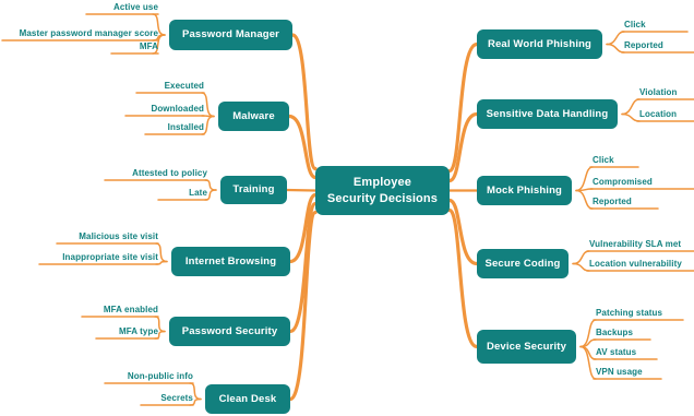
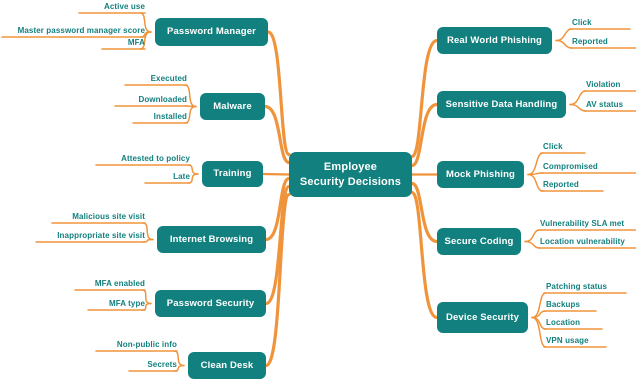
  Password Manager
  Malware
  Training
  Internet Browsing
  Password Security
  Clean Desk
  Real World Phishing
  Sensitive Data Handling
  Mock Phishing
  Secure Coding
  Device Security
  Employee
  Security Decisions
  Active use
  Master password manager score
  MFA
  Executed
  Downloaded
  Installed
  Attested to policy
  Late
  Malicious site visit
  Inappropriate site visit
  MFA enabled
  MFA type
  Non-public info
  Secrets
  Click
  Reported
  Violation
- Location
+ AV status
  Click
  Compromised
  Reported
  Vulnerability SLA met
  Location vulnerability
  Patching status
  Backups
- AV status
+ Location
  VPN usage
